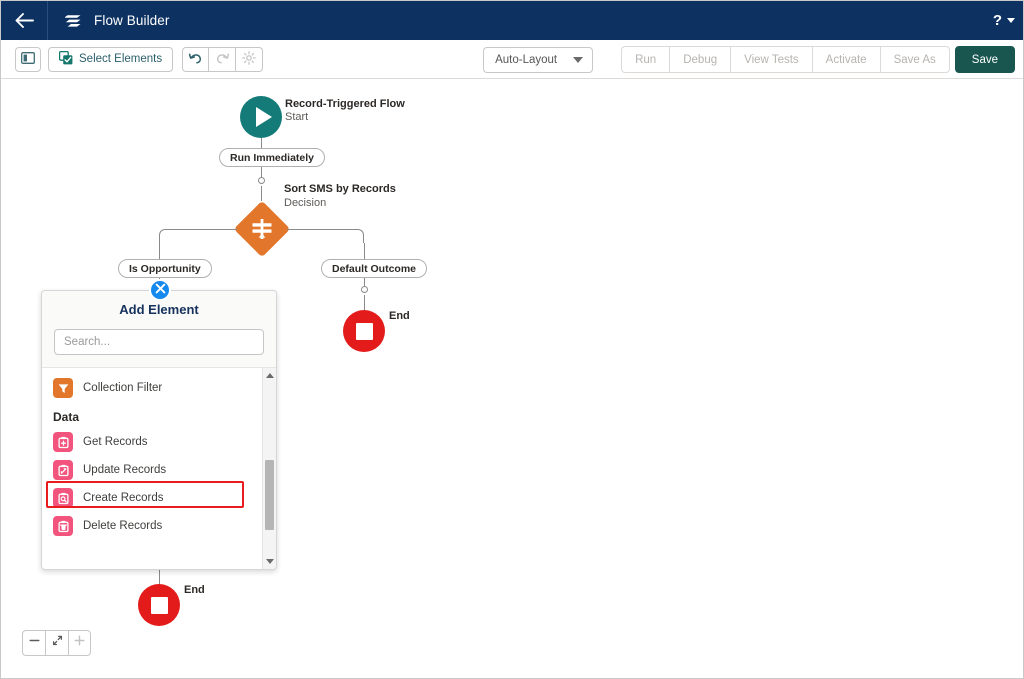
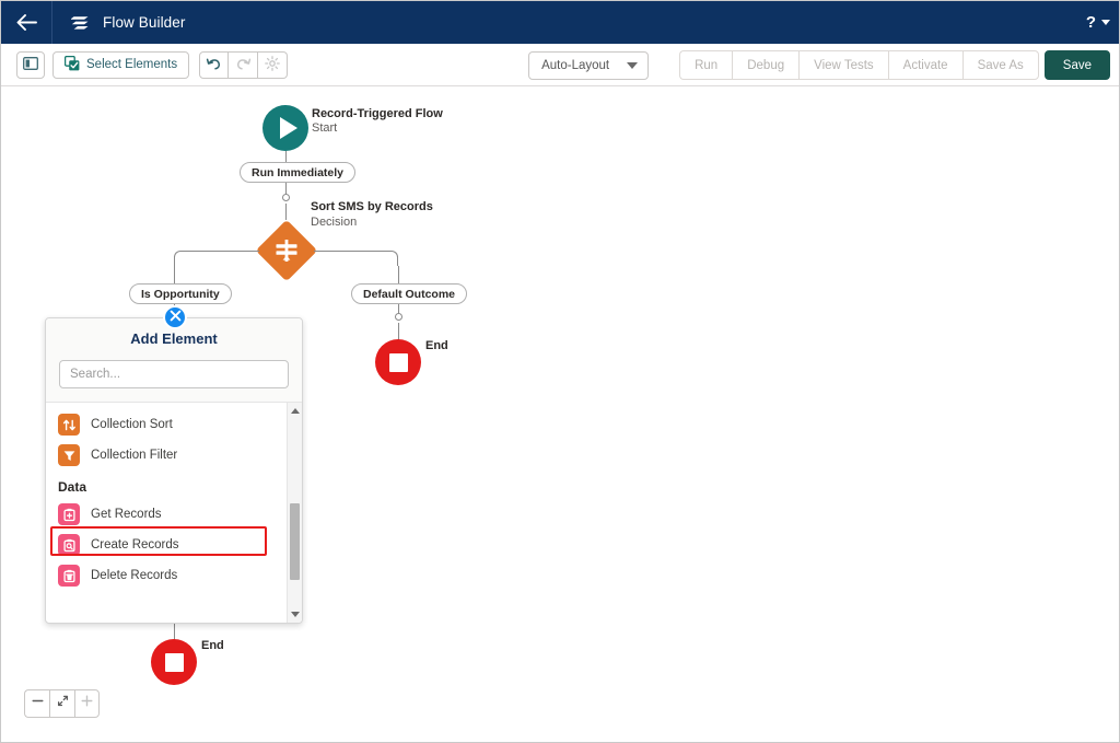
  Flow Builder
  ?
  Select Elements
  Auto-Layout
  Run
  Debug
  View Tests
  Activate
  Save As
  Save
  Record-Triggered Flow
  Start
  Run Immediately
  Sort SMS by Records
  Decision
  Is Opportunity
  Default Outcome
  End
  End
  Add Element
  Search...
+ Collection Sort
  Collection Filter
  Data
  Get Records
- Update Records
  Create Records
  Delete Records
